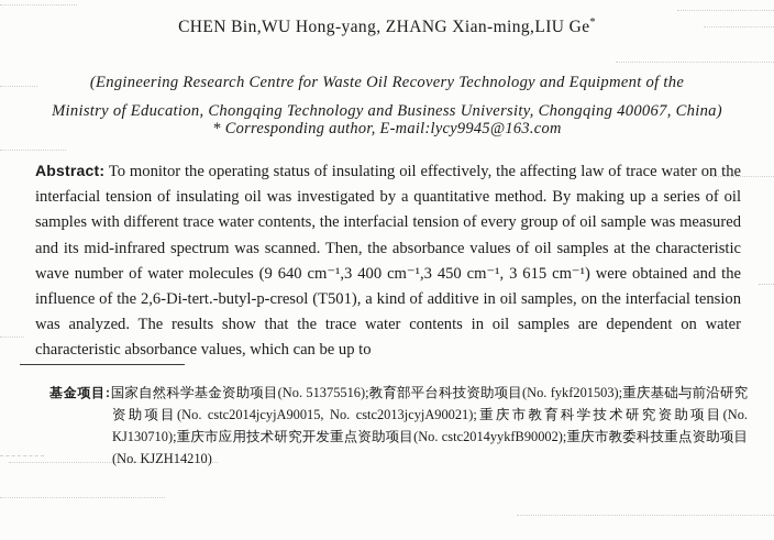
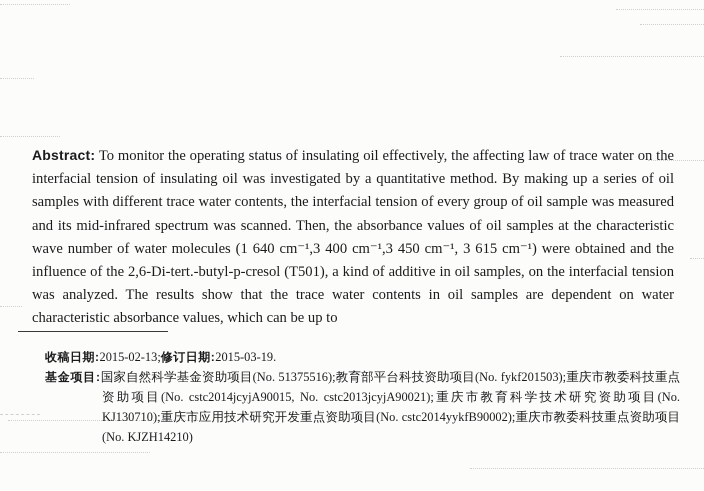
- CHEN Bin,WU Hong-yang, ZHANG Xian-ming,LIU Ge*
- (Engineering Research Centre for Waste Oil Recovery Technology and Equipment of the
- Ministry of Education, Chongqing Technology and Business University, Chongqing 400067, China)
- * Corresponding author, E-mail:lycy9945@163.com
- Abstract: To monitor the operating status of insulating oil effectively, the affecting law of trace water on the interfacial tension of insulating oil was investigated by a quantitative method. By making up a series of oil samples with different trace water contents, the interfacial tension of every group of oil sample was measured and its mid-infrared spectrum was scanned. Then, the absorbance values of oil samples at the characteristic wave number of water molecules (9 640 cm⁻¹,3 400 cm⁻¹,3 450 cm⁻¹, 3 615 cm⁻¹) were obtained and the influence of the 2,6-Di-tert.-butyl-p-cresol (T501), a kind of additive in oil samples, on the interfacial tension was analyzed. The results show that the trace water contents in oil samples are dependent on water characteristic absorbance values, which can be up to
+ Abstract: To monitor the operating status of insulating oil effectively, the affecting law of trace water on the interfacial tension of insulating oil was investigated by a quantitative method. By making up a series of oil samples with different trace water contents, the interfacial tension of every group of oil sample was measured and its mid-infrared spectrum was scanned. Then, the absorbance values of oil samples at the characteristic wave number of water molecules (1 640 cm⁻¹,3 400 cm⁻¹,3 450 cm⁻¹, 3 615 cm⁻¹) were obtained and the influence of the 2,6-Di-tert.-butyl-p-cresol (T501), a kind of additive in oil samples, on the interfacial tension was analyzed. The results show that the trace water contents in oil samples are dependent on water characteristic absorbance values, which can be up to
+ 收稿日期:2015-02-13;修订日期:2015-03-19.
- 基金项目:国家自然科学基金资助项目(No. 51375516);教育部平台科技资助项目(No. fykf201503);重庆基础与前沿研究资助项目(No. cstc2014jcyjA90015, No. cstc2013jcyjA90021);重庆市教育科学技术研究资助项目(No. KJ130710);重庆市应用技术研究开发重点资助项目(No. cstc2014yykfB90002);重庆市教委科技重点资助项目(No. KJZH14210)
+ 基金项目:国家自然科学基金资助项目(No. 51375516);教育部平台科技资助项目(No. fykf201503);重庆市教委科技重点资助项目(No. cstc2014jcyjA90015, No. cstc2013jcyjA90021);重庆市教育科学技术研究资助项目(No. KJ130710);重庆市应用技术研究开发重点资助项目(No. cstc2014yykfB90002);重庆市教委科技重点资助项目(No. KJZH14210)
